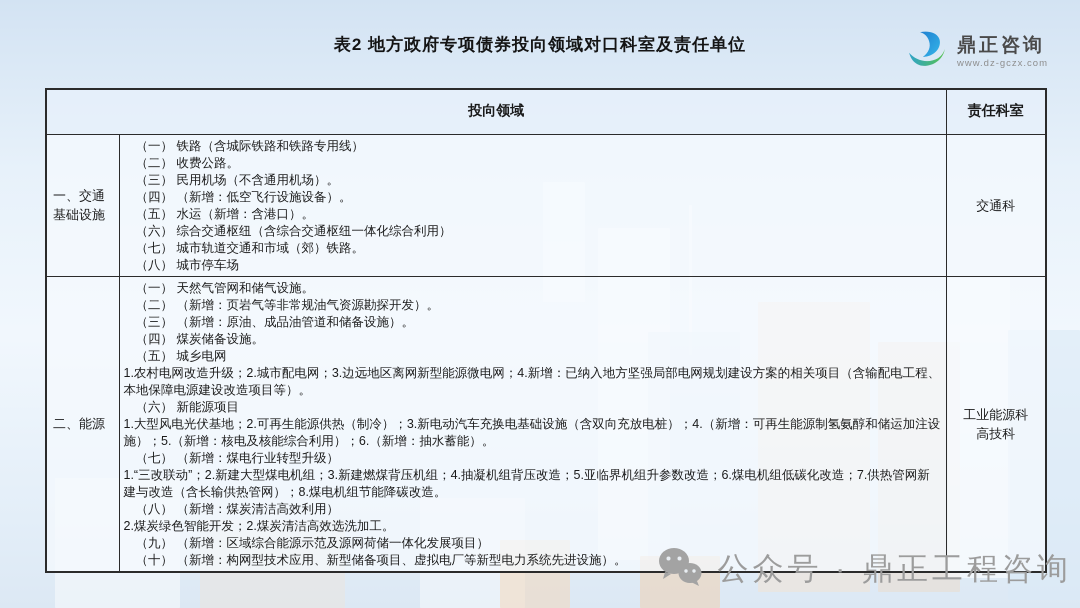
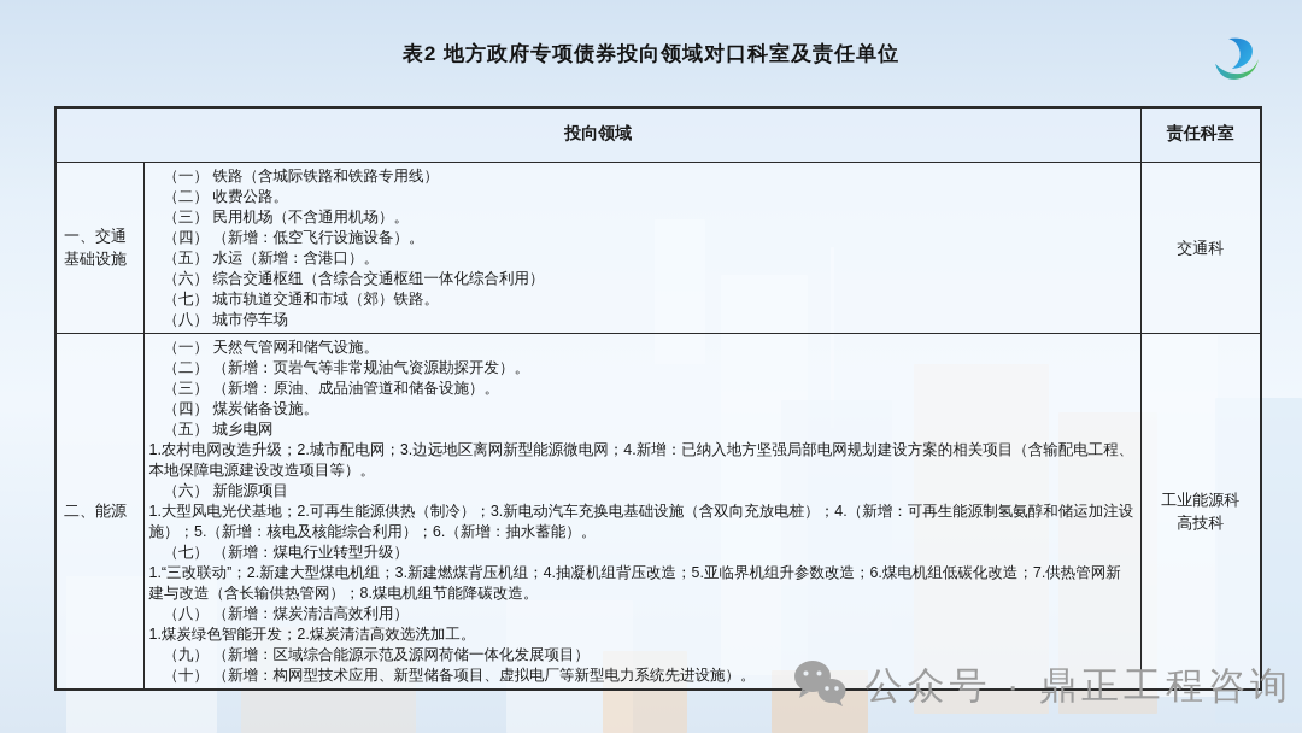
  表2 地方政府专项债券投向领域对口科室及责任单位
- 鼎正咨询
- www.dz-gczx.com
  投向领域	责任科室
  一、交通基础设施	（一） 铁路（含城际铁路和铁路专用线） （二） 收费公路。 （三） 民用机场（不含通用机场）。 （四） （新增：低空飞行设施设备）。 （五） 水运（新增：含港口）。 （六） 综合交通枢纽（含综合交通枢纽一体化综合利用） （七） 城市轨道交通和市域（郊）铁路。 （八） 城市停车场	交通科
- 二、能源	（一） 天然气管网和储气设施。 （二） （新增：页岩气等非常规油气资源勘探开发）。 （三） （新增：原油、成品油管道和储备设施）。 （四） 煤炭储备设施。 （五） 城乡电网 1.农村电网改造升级；2.城市配电网；3.边远地区离网新型能源微电网；4.新增：已纳入地方坚强局部电网规划建设方案的相关项目（含输配电工程、本地保障电源建设改造项目等）。 （六） 新能源项目 1.大型风电光伏基地；2.可再生能源供热（制冷）；3.新电动汽车充换电基础设施（含双向充放电桩）；4.（新增：可再生能源制氢氨醇和储运加注设施）；5.（新增：核电及核能综合利用）；6.（新增：抽水蓄能）。 （七） （新增：煤电行业转型升级） 1.“三改联动”；2.新建大型煤电机组；3.新建燃煤背压机组；4.抽凝机组背压改造；5.亚临界机组升参数改造；6.煤电机组低碳化改造；7.供热管网新建与改造（含长输供热管网）；8.煤电机组节能降碳改造。 （八） （新增：煤炭清洁高效利用） 2.煤炭绿色智能开发；2.煤炭清洁高效选洗加工。 （九） （新增：区域综合能源示范及源网荷储一体化发展项目） （十） （新增：构网型技术应用、新型储备项目、虚拟电厂等新型电力系统先进设施）。	工业能源科 高技科
+ 二、能源	（一） 天然气管网和储气设施。 （二） （新增：页岩气等非常规油气资源勘探开发）。 （三） （新增：原油、成品油管道和储备设施）。 （四） 煤炭储备设施。 （五） 城乡电网 1.农村电网改造升级；2.城市配电网；3.边远地区离网新型能源微电网；4.新增：已纳入地方坚强局部电网规划建设方案的相关项目（含输配电工程、本地保障电源建设改造项目等）。 （六） 新能源项目 1.大型风电光伏基地；2.可再生能源供热（制冷）；3.新电动汽车充换电基础设施（含双向充放电桩）；4.（新增：可再生能源制氢氨醇和储运加注设施）；5.（新增：核电及核能综合利用）；6.（新增：抽水蓄能）。 （七） （新增：煤电行业转型升级） 1.“三改联动”；2.新建大型煤电机组；3.新建燃煤背压机组；4.抽凝机组背压改造；5.亚临界机组升参数改造；6.煤电机组低碳化改造；7.供热管网新建与改造（含长输供热管网）；8.煤电机组节能降碳改造。 （八） （新增：煤炭清洁高效利用） 1.煤炭绿色智能开发；2.煤炭清洁高效选洗加工。 （九） （新增：区域综合能源示范及源网荷储一体化发展项目） （十） （新增：构网型技术应用、新型储备项目、虚拟电厂等新型电力系统先进设施）。	工业能源科 高技科
  公众号 · 鼎正工程咨询
